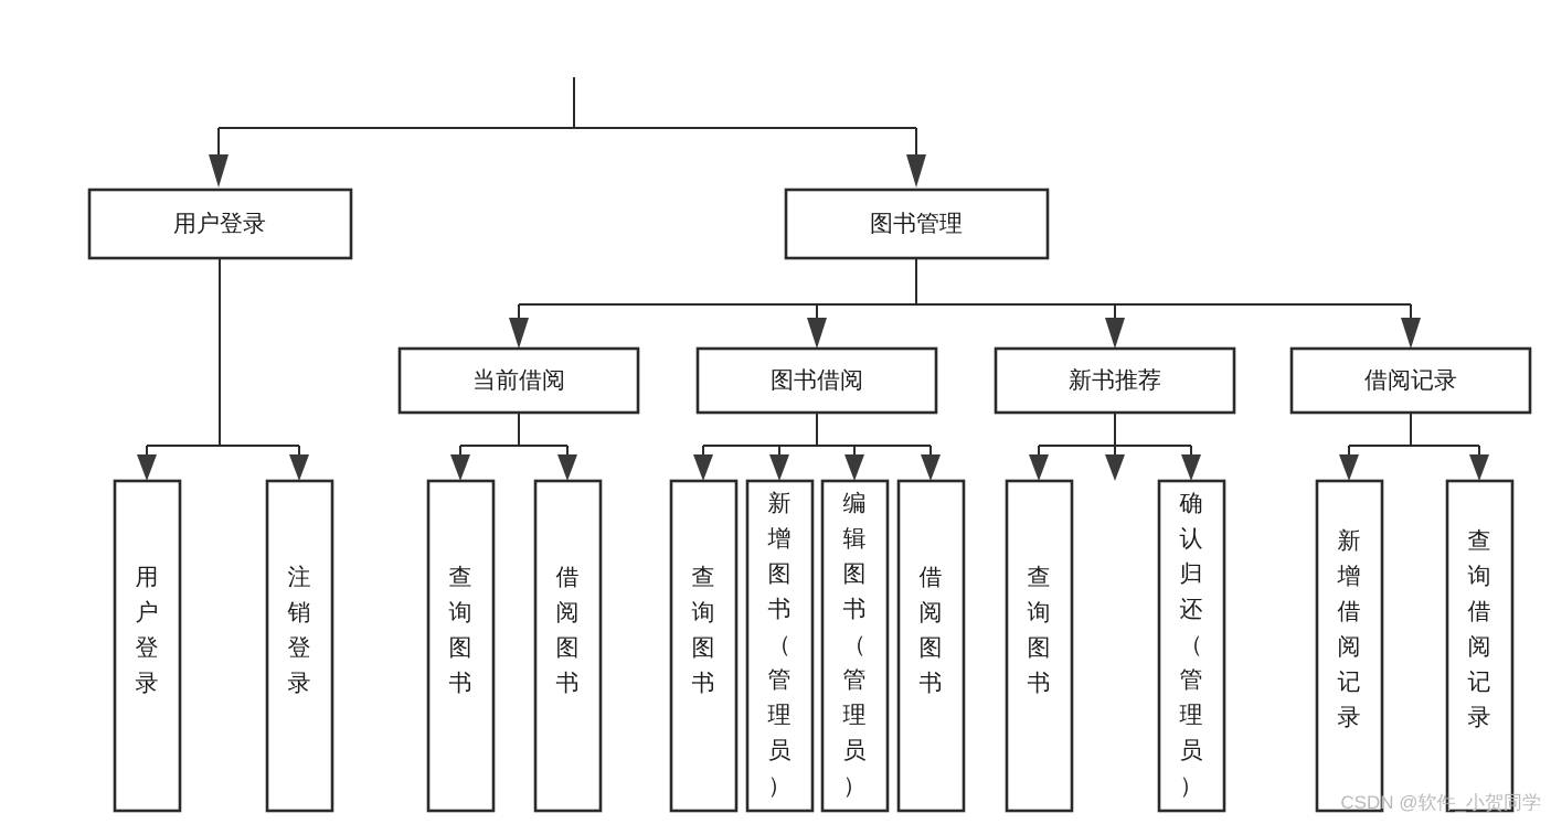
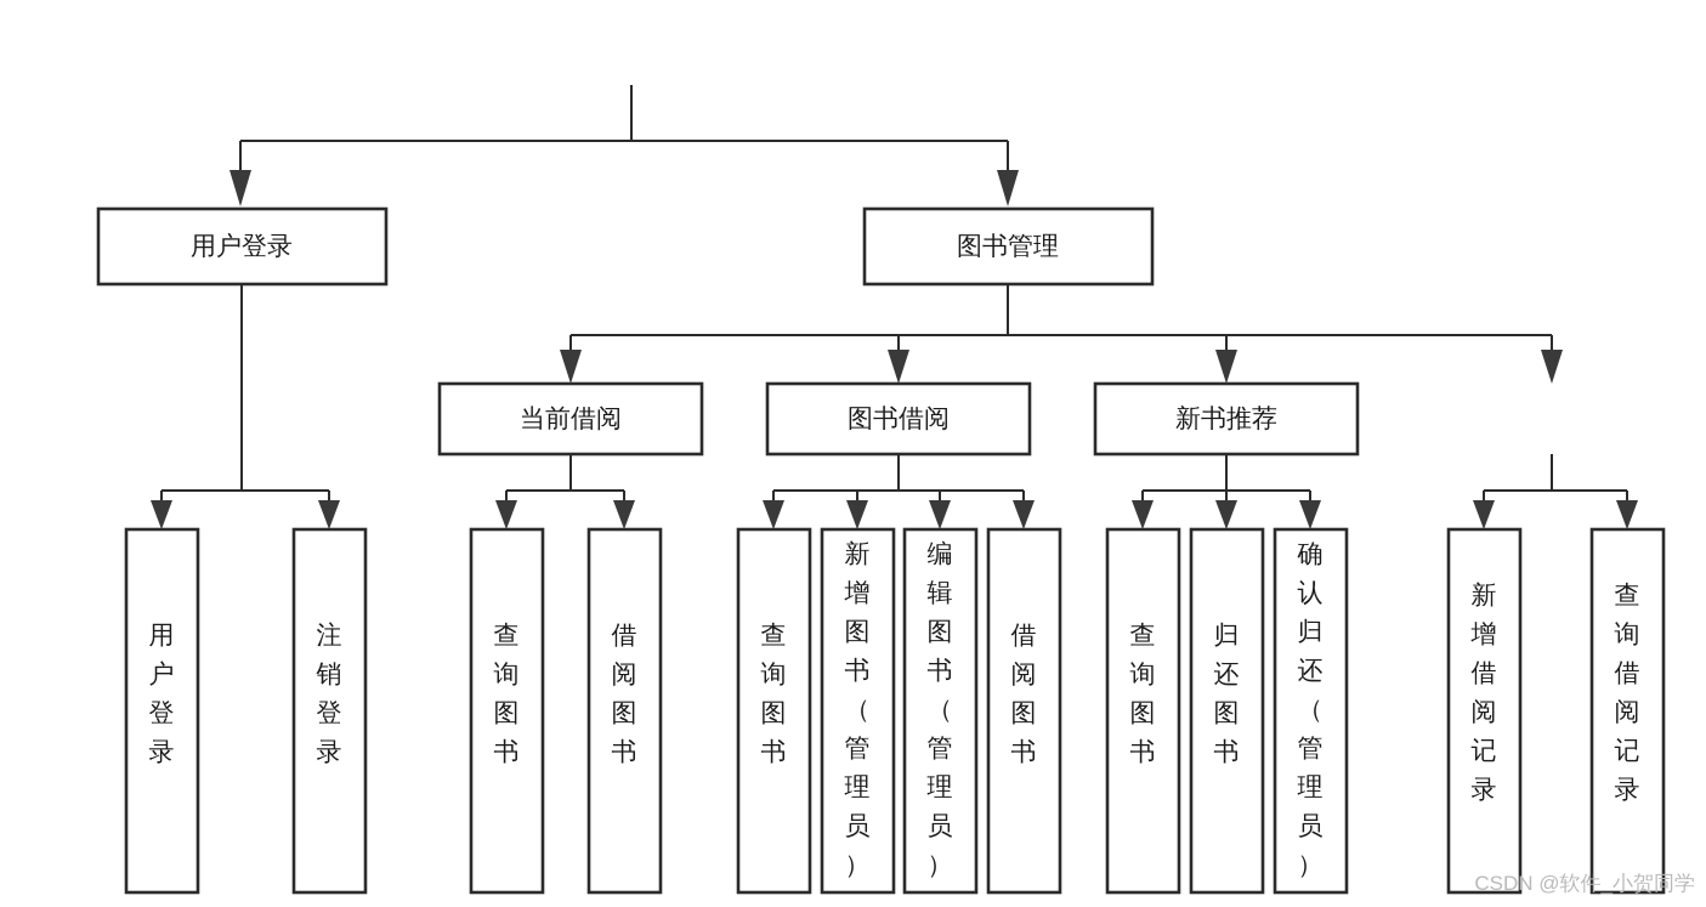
  用户登录
  图书管理
  当前借阅
  图书借阅
  新书推荐
- 借阅记录
  用户登录
  注销登录
  查询图书
  借阅图书
  查询图书
  新增图书（管理员）
  编辑图书（管理员）
  借阅图书
  查询图书
+ 归还图书
  确认归还（管理员）
  新增借阅记录
  查询借阅记录
  CSDN @软件_小贺同学
